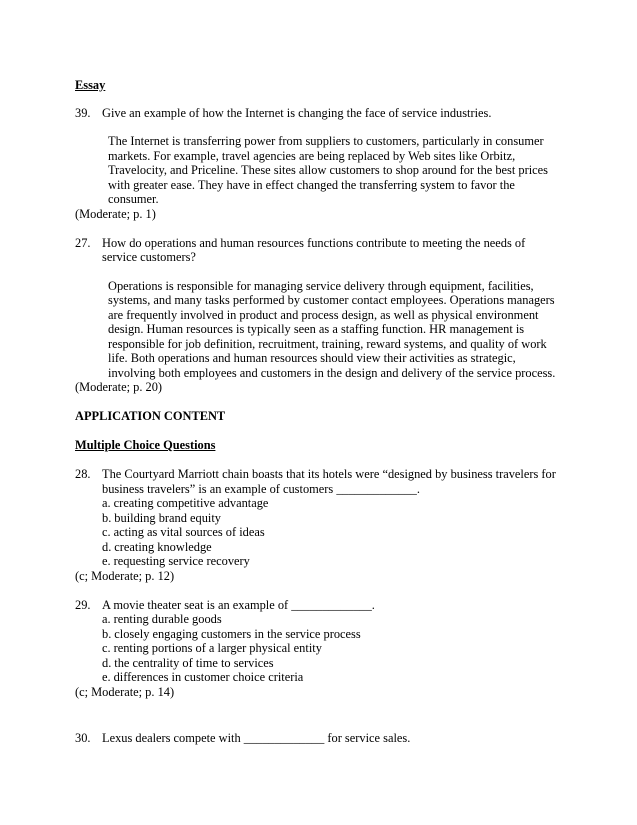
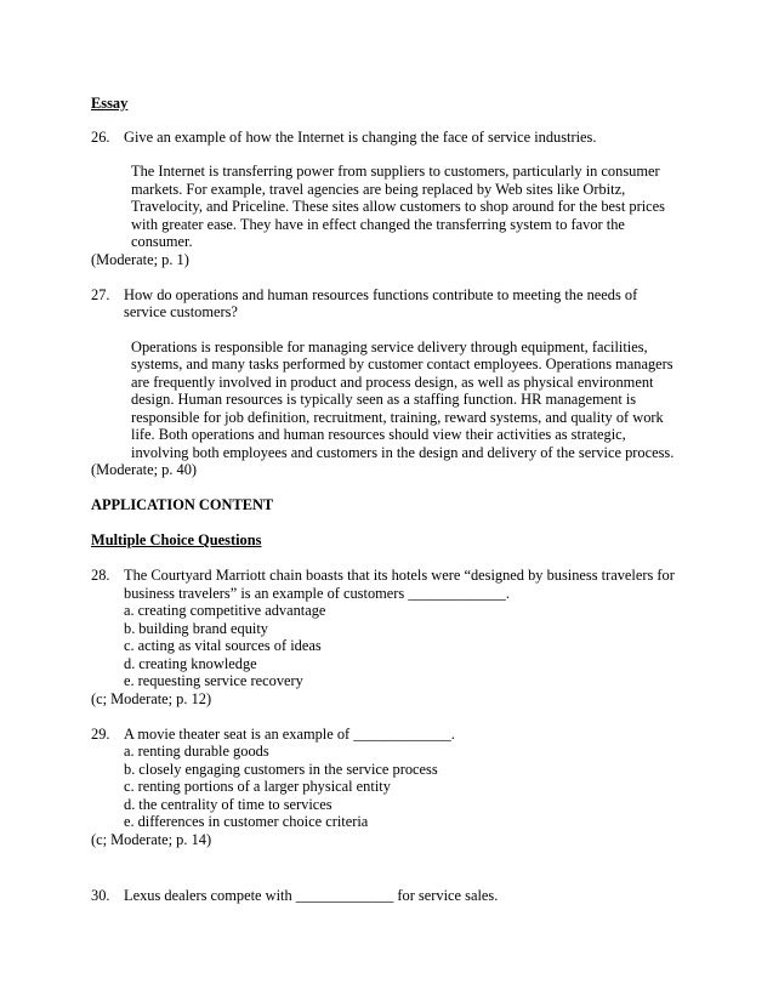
  Essay
- 39.
+ 26.
  Give an example of how the Internet is changing the face of service industries.
  The Internet is transferring power from suppliers to customers, particularly in consumer markets. For example, travel agencies are being replaced by Web sites like Orbitz, Travelocity, and Priceline. These sites allow customers to shop around for the best prices with greater ease. They have in effect changed the transferring system to favor the consumer.
  (Moderate; p. 1)
  27.
  How do operations and human resources functions contribute to meeting the needs of service customers?
  Operations is responsible for managing service delivery through equipment, facilities, systems, and many tasks performed by customer contact employees. Operations managers are frequently involved in product and process design, as well as physical environment design. Human resources is typically seen as a staffing function. HR management is responsible for job definition, recruitment, training, reward systems, and quality of work life. Both operations and human resources should view their activities as strategic, involving both employees and customers in the design and delivery of the service process.
- (Moderate; p. 20)
+ (Moderate; p. 40)
  APPLICATION CONTENT
  Multiple Choice Questions
  28.
  The Courtyard Marriott chain boasts that its hotels were “designed by business travelers for business travelers” is an example of customers _____________.
  a.
  creating competitive advantage
  b.
  building brand equity
  c.
  acting as vital sources of ideas
  d.
  creating knowledge
  e.
  requesting service recovery
  (c; Moderate; p. 12)
  29.
  A movie theater seat is an example of _____________.
  a.
  renting durable goods
  b.
  closely engaging customers in the service process
  c.
  renting portions of a larger physical entity
  d.
  the centrality of time to services
  e.
  differences in customer choice criteria
  (c; Moderate; p. 14)
  30.
  Lexus dealers compete with _____________ for service sales.
